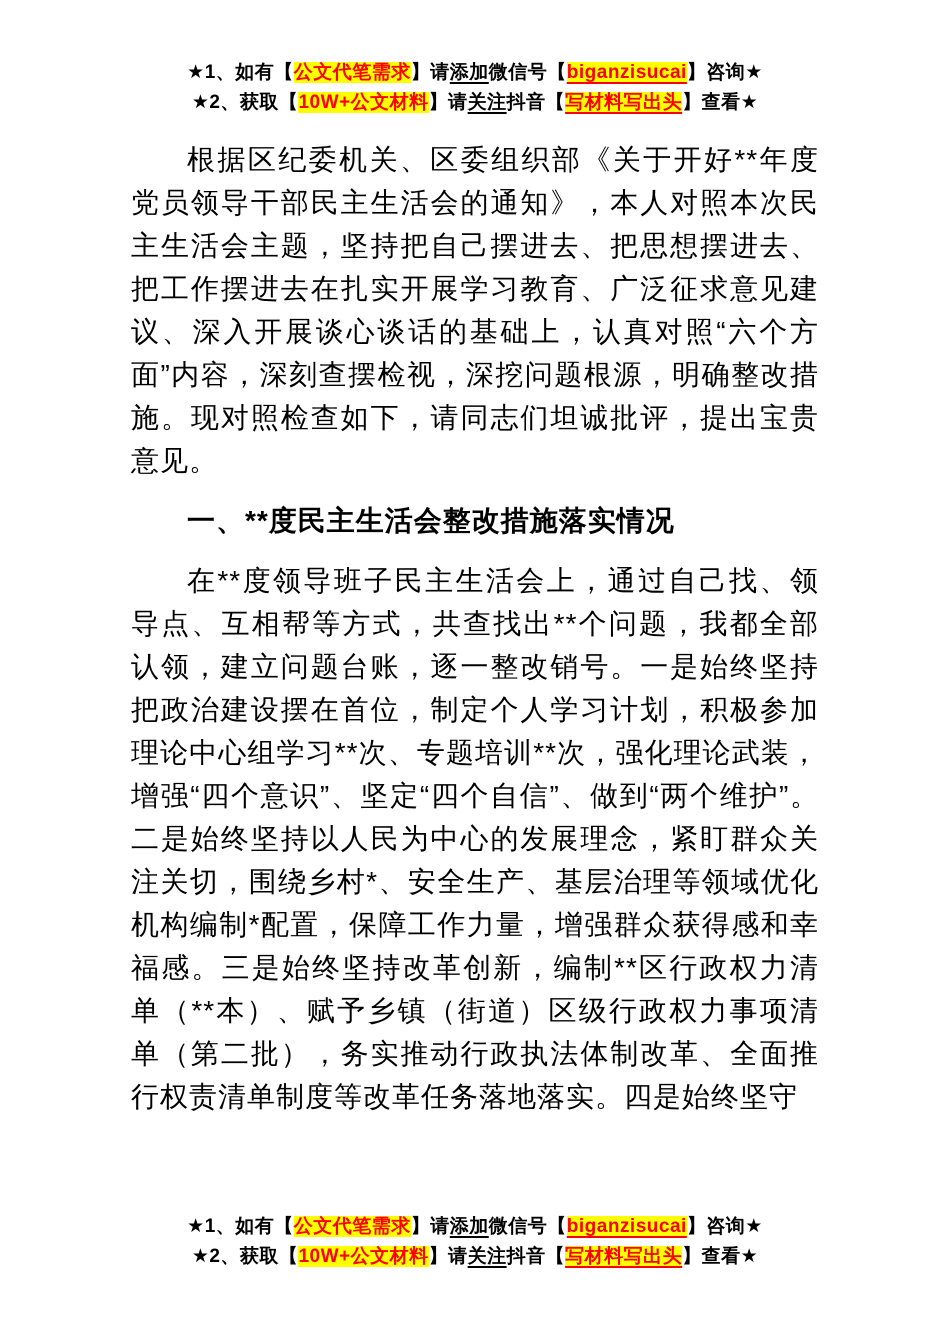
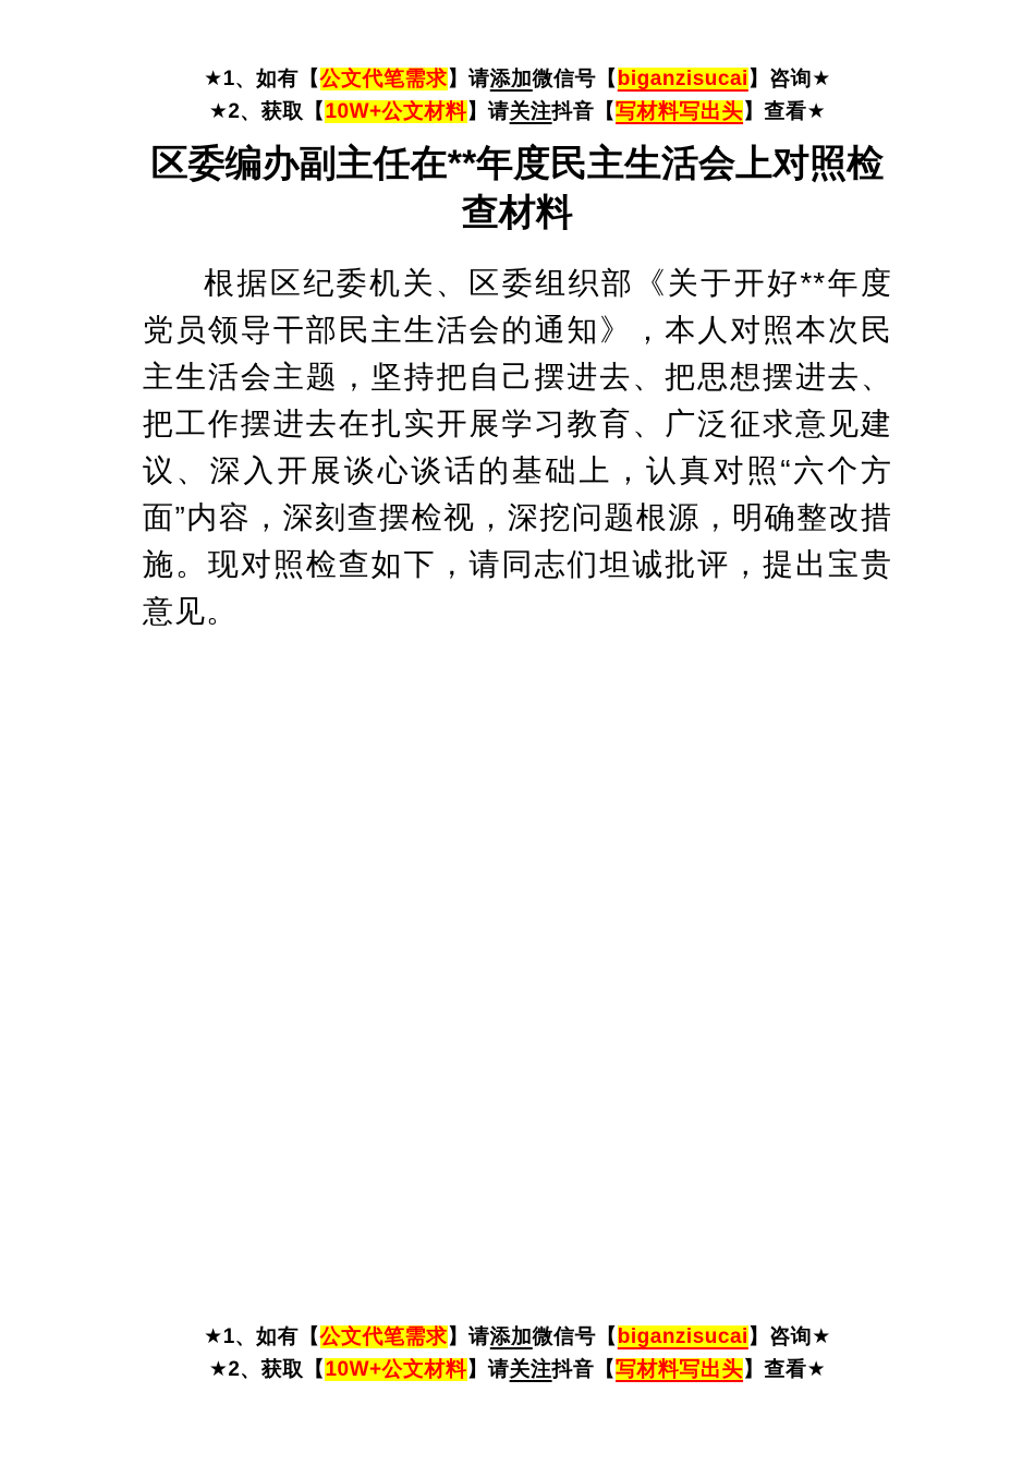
  ★1、如有【公文代笔需求】请添加微信号【biganzisucai】咨询★
  ★2、获取【10W+公文材料】请关注抖音【写材料写出头】查看★
+ 区委编办副主任在**年度民主生活会上对照检查材料
  根据区纪委机关、区委组织部《关于开好**年度党员领导干部民主生活会的通知》，本人对照本次民主生活会主题，坚持把自己摆进去、把思想摆进去、把工作摆进去在扎实开展学习教育、广泛征求意见建议、深入开展谈心谈话的基础上，认真对照“六个方面”内容，深刻查摆检视，深挖问题根源，明确整改措施。现对照检查如下，请同志们坦诚批评，提出宝贵意见。
- 一、**度民主生活会整改措施落实情况
- 在**度领导班子民主生活会上，通过自己找、领导点、互相帮等方式，共查找出**个问题，我都全部认领，建立问题台账，逐一整改销号。一是始终坚持把政治建设摆在首位，制定个人学习计划，积极参加理论中心组学习**次、专题培训**次，强化理论武装，增强“四个意识”、坚定“四个自信”、做到“两个维护”。二是始终坚持以人民为中心的发展理念，紧盯群众关注关切，围绕乡村*、安全生产、基层治理等领域优化机构编制*配置，保障工作力量，增强群众获得感和幸福感。三是始终坚持改革创新，编制**区行政权力清单（**本）、赋予乡镇（街道）区级行政权力事项清单（第二批），务实推动行政执法体制改革、全面推行权责清单制度等改革任务落地落实。四是始终坚守
  ★1、如有【公文代笔需求】请添加微信号【biganzisucai】咨询★
  ★2、获取【10W+公文材料】请关注抖音【写材料写出头】查看★
